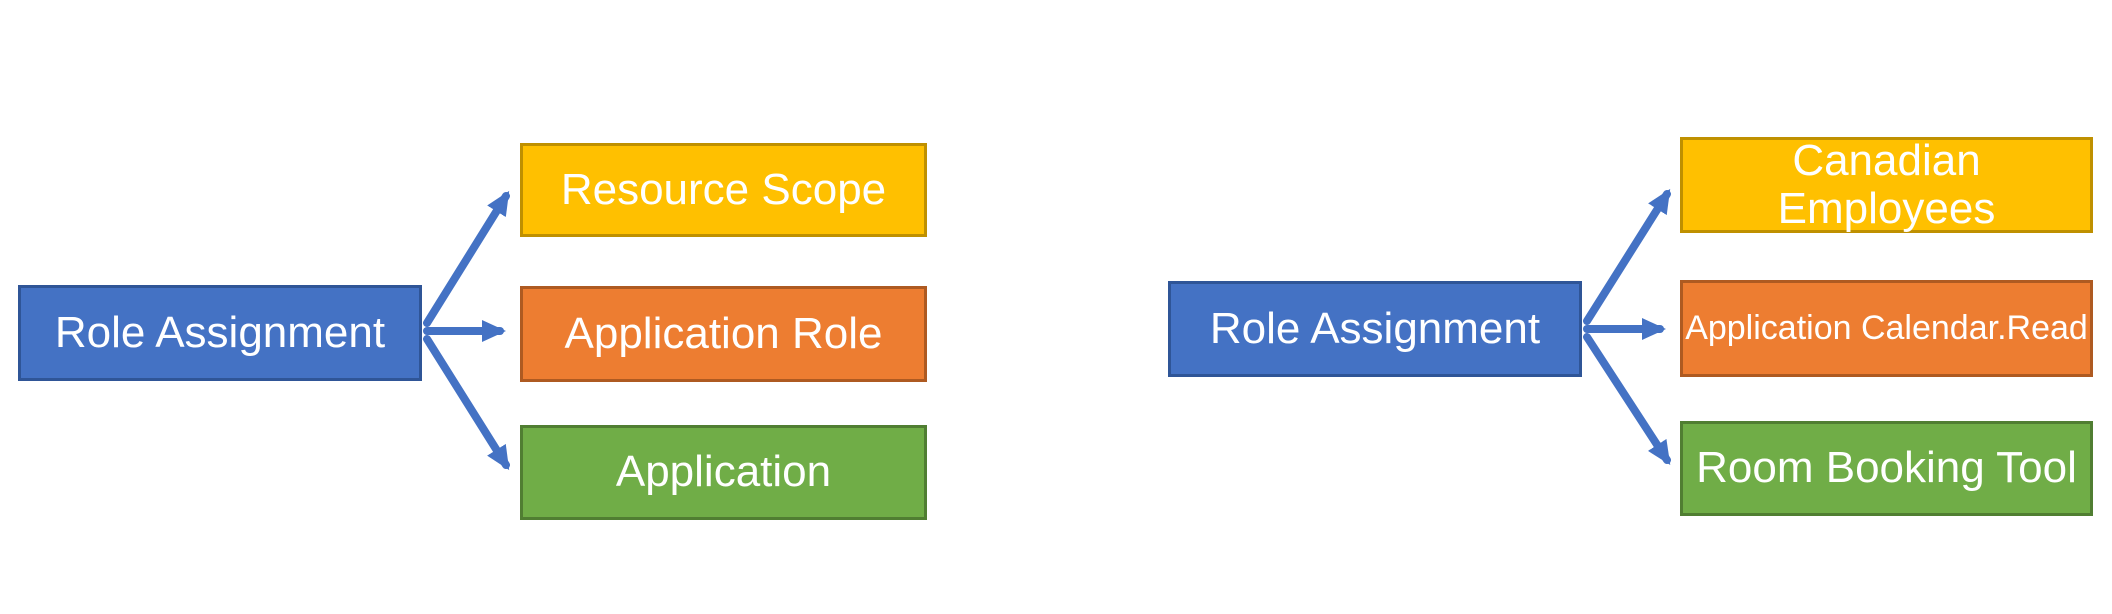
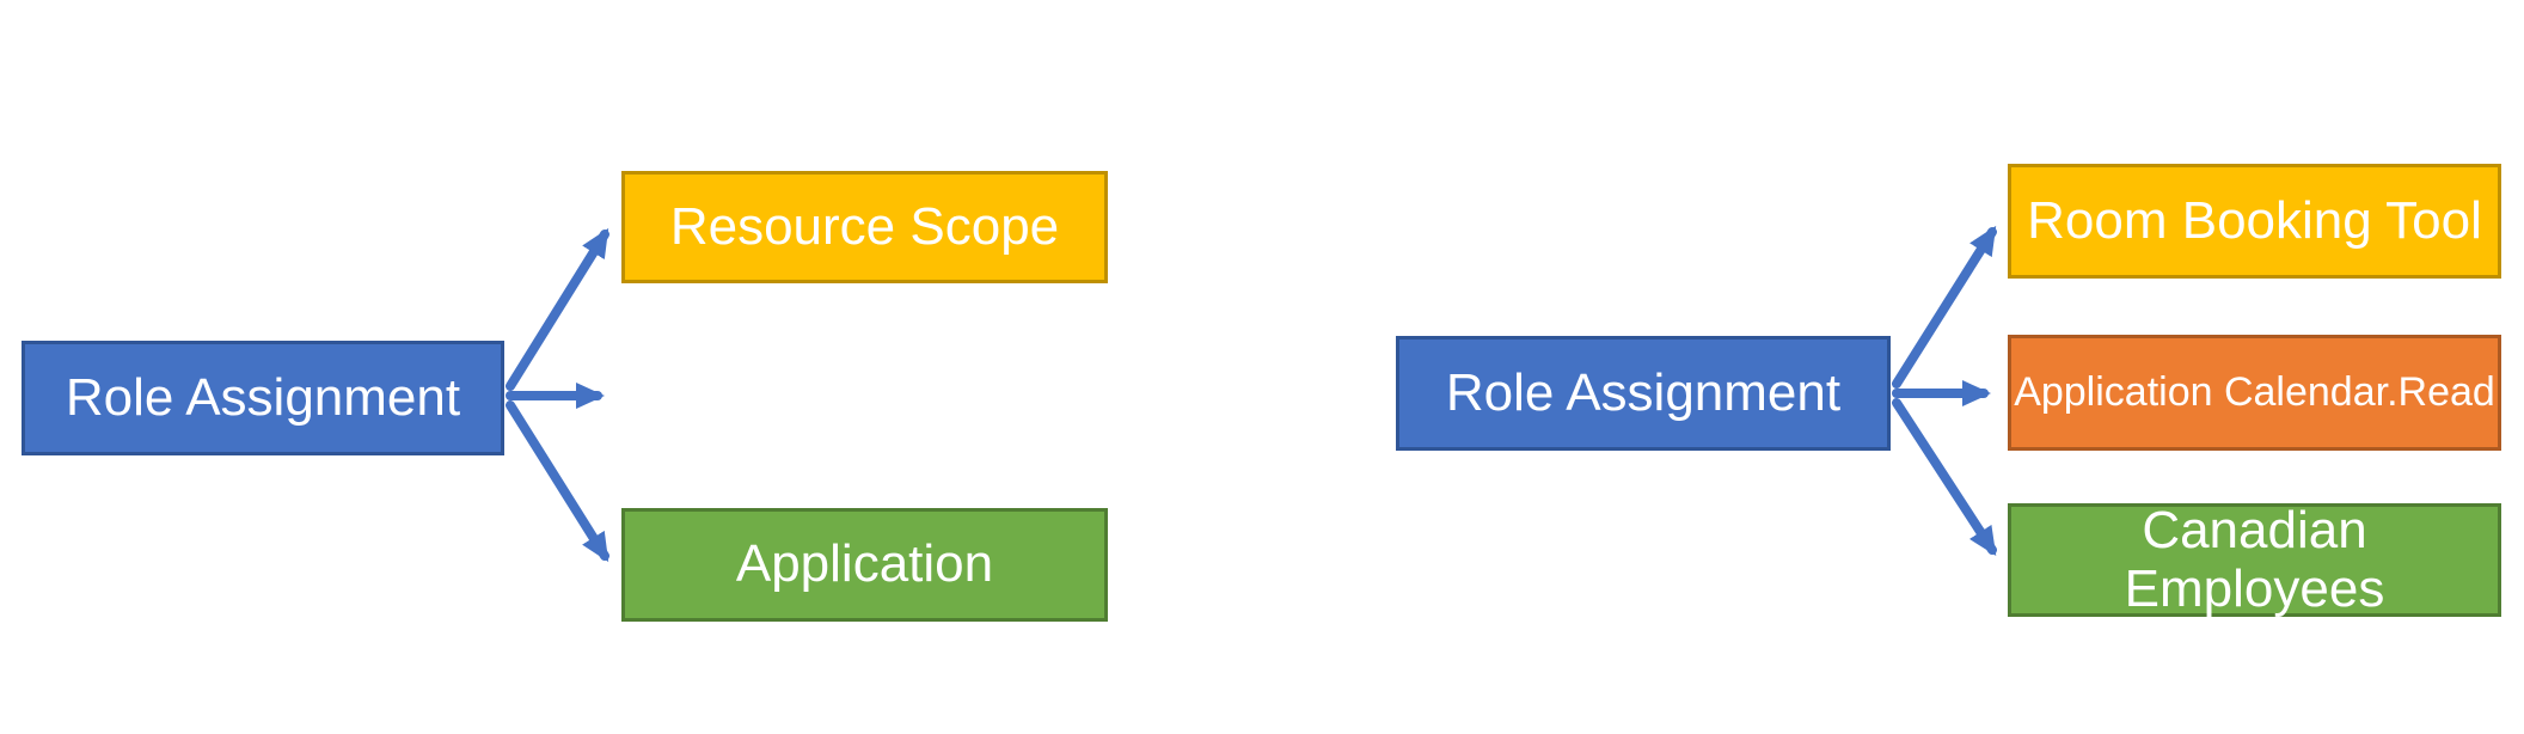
  Role Assignment
  Resource Scope
- Application Role
  Application
  Role Assignment
- Canadian Employees
+ Room Booking Tool
  Application Calendar.Read
- Room Booking Tool
+ Canadian Employees
